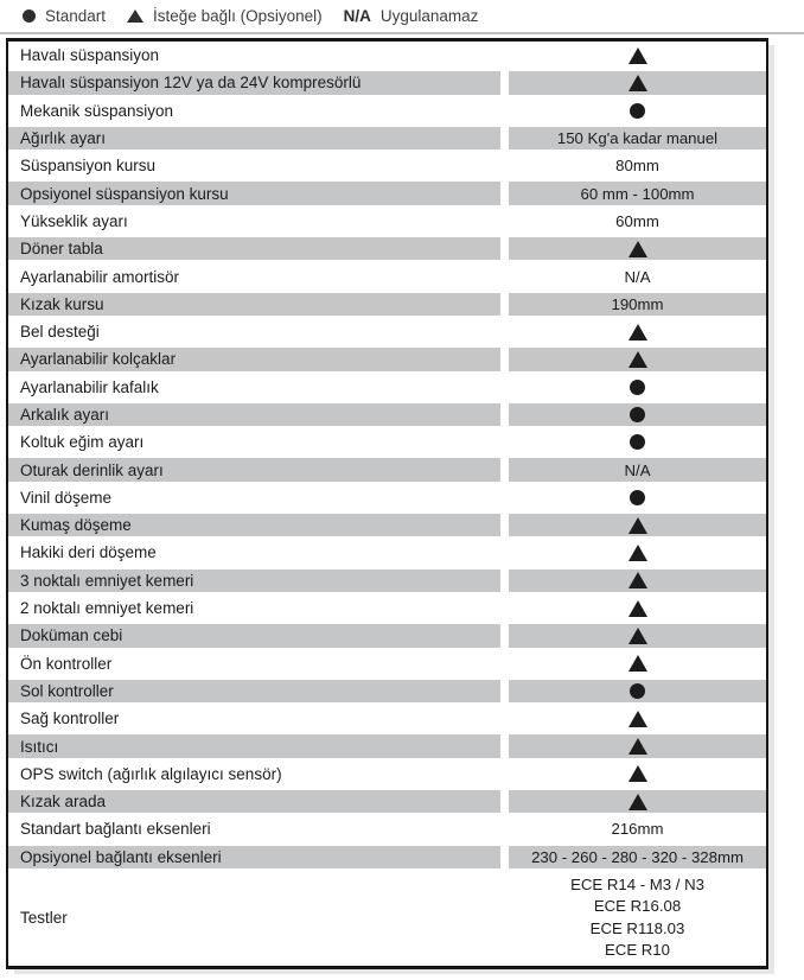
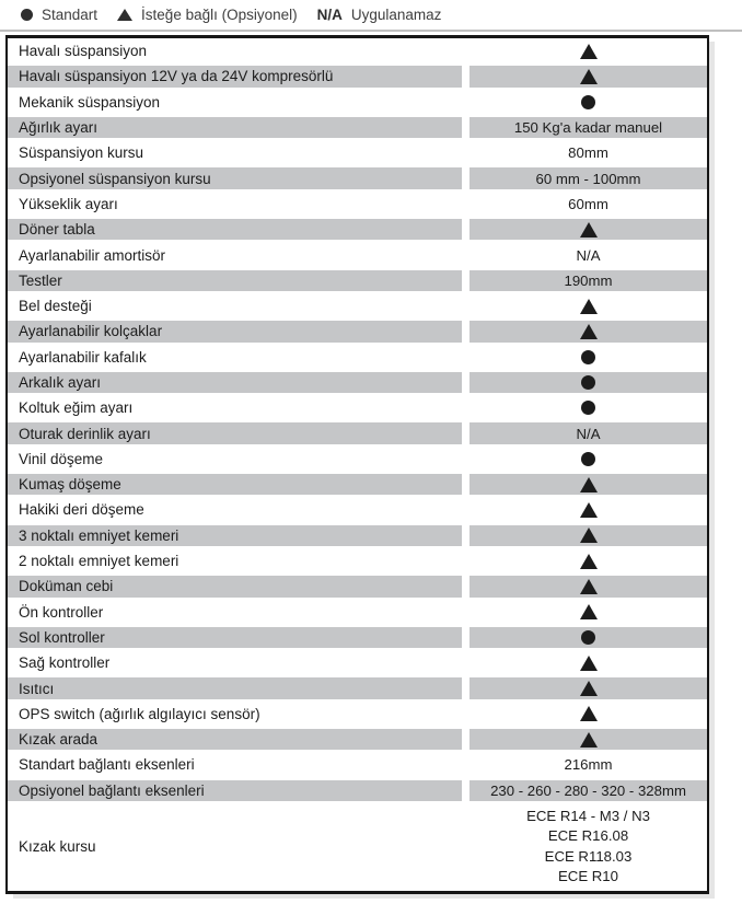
  Standart
  İsteğe bağlı (Opsiyonel)
  N/A
  Uygulanamaz
  Havalı süspansiyon
  Havalı süspansiyon 12V ya da 24V kompresörlü
  Mekanik süspansiyon
  Ağırlık ayarı
  150 Kg'a kadar manuel
  Süspansiyon kursu
  80mm
  Opsiyonel süspansiyon kursu
  60 mm - 100mm
  Yükseklik ayarı
  60mm
  Döner tabla
  Ayarlanabilir amortisör
  N/A
- Kızak kursu
+ Testler
  190mm
  Bel desteği
  Ayarlanabilir kolçaklar
  Ayarlanabilir kafalık
  Arkalık ayarı
  Koltuk eğim ayarı
  Oturak derinlik ayarı
  N/A
  Vinil döşeme
  Kumaş döşeme
  Hakiki deri döşeme
  3 noktalı emniyet kemeri
  2 noktalı emniyet kemeri
  Doküman cebi
  Ön kontroller
  Sol kontroller
  Sağ kontroller
  Isıtıcı
  OPS switch (ağırlık algılayıcı sensör)
  Kızak arada
  Standart bağlantı eksenleri
  216mm
  Opsiyonel bağlantı eksenleri
  230 - 260 - 280 - 320 - 328mm
- Testler
+ Kızak kursu
  ECE R14 - M3 / N3
  ECE R16.08
  ECE R118.03
  ECE R10
